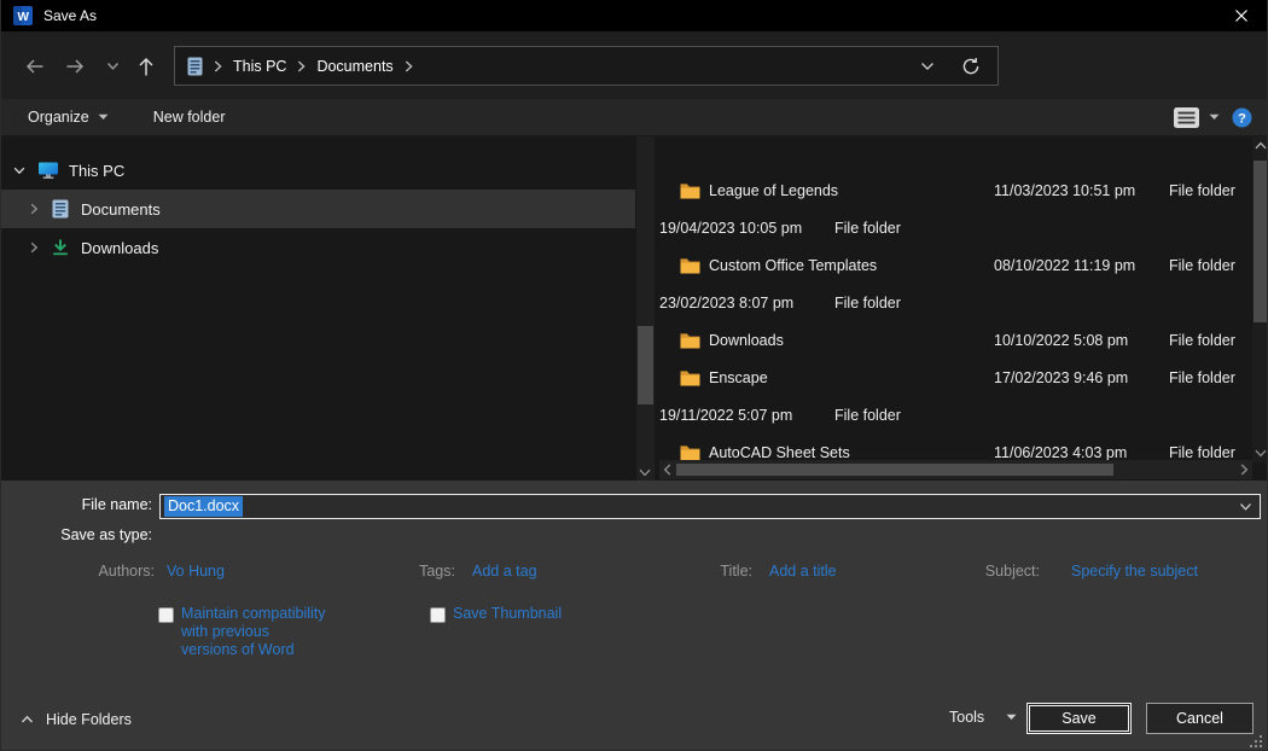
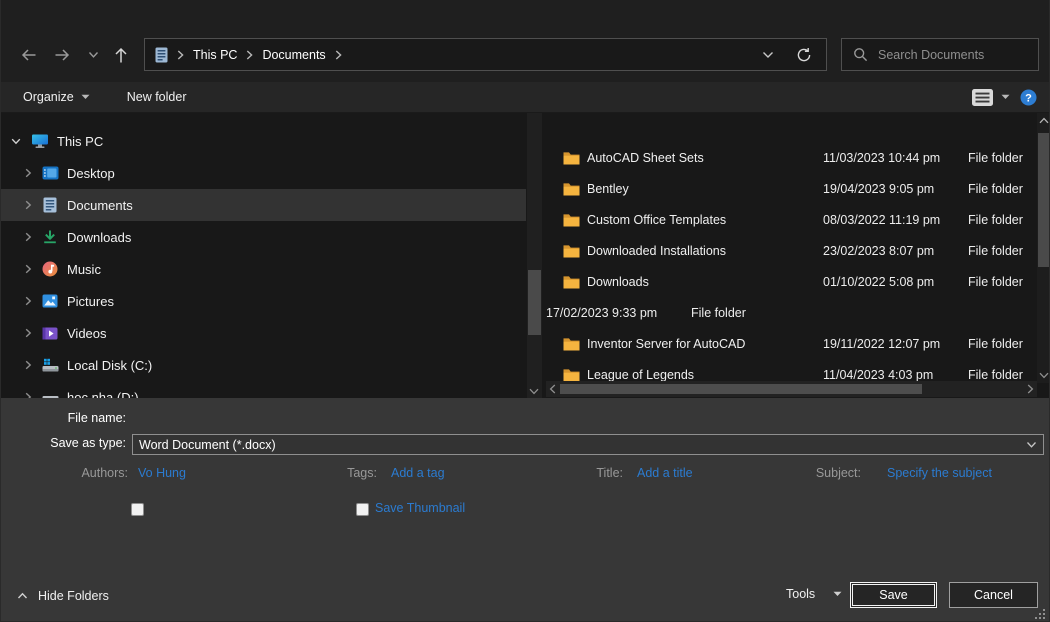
- W
- Save As
  This PC
  Documents
+ Search Documents
  Organize
  New folder
  ?
  This PC
+ Desktop
  Documents
  Downloads
+ Music
+ Pictures
+ Videos
+ Local Disk (C:)
+ hoc nha (D:)
- League of Legends
+ AutoCAD Sheet Sets
- 11/03/2023 10:51 pm
+ 11/03/2023 10:44 pm
  File folder
+ Bentley
- 19/04/2023 10:05 pm
+ 19/04/2023 9:05 pm
  File folder
  Custom Office Templates
- 08/10/2022 11:19 pm
+ 08/03/2022 11:19 pm
  File folder
+ Downloaded Installations
  23/02/2023 8:07 pm
  File folder
  Downloads
- 10/10/2022 5:08 pm
+ 01/10/2022 5:08 pm
  File folder
- Enscape
- 17/02/2023 9:46 pm
+ 17/02/2023 9:33 pm
  File folder
+ Inventor Server for AutoCAD
- 19/11/2022 5:07 pm
+ 19/11/2022 12:07 pm
  File folder
- AutoCAD Sheet Sets
+ League of Legends
- 11/06/2023 4:03 pm
+ 11/04/2023 4:03 pm
  File folder
  File name:
- Doc1.docx
  Save as type:
+ Word Document (*.docx)
  Authors:
  Vo Hung
  Tags:
  Add a tag
  Title:
  Add a title
  Subject:
  Specify the subject
- Maintain compatibility with previous versions of Word
  Save Thumbnail
  Hide Folders
  Tools
  Save
  Cancel
